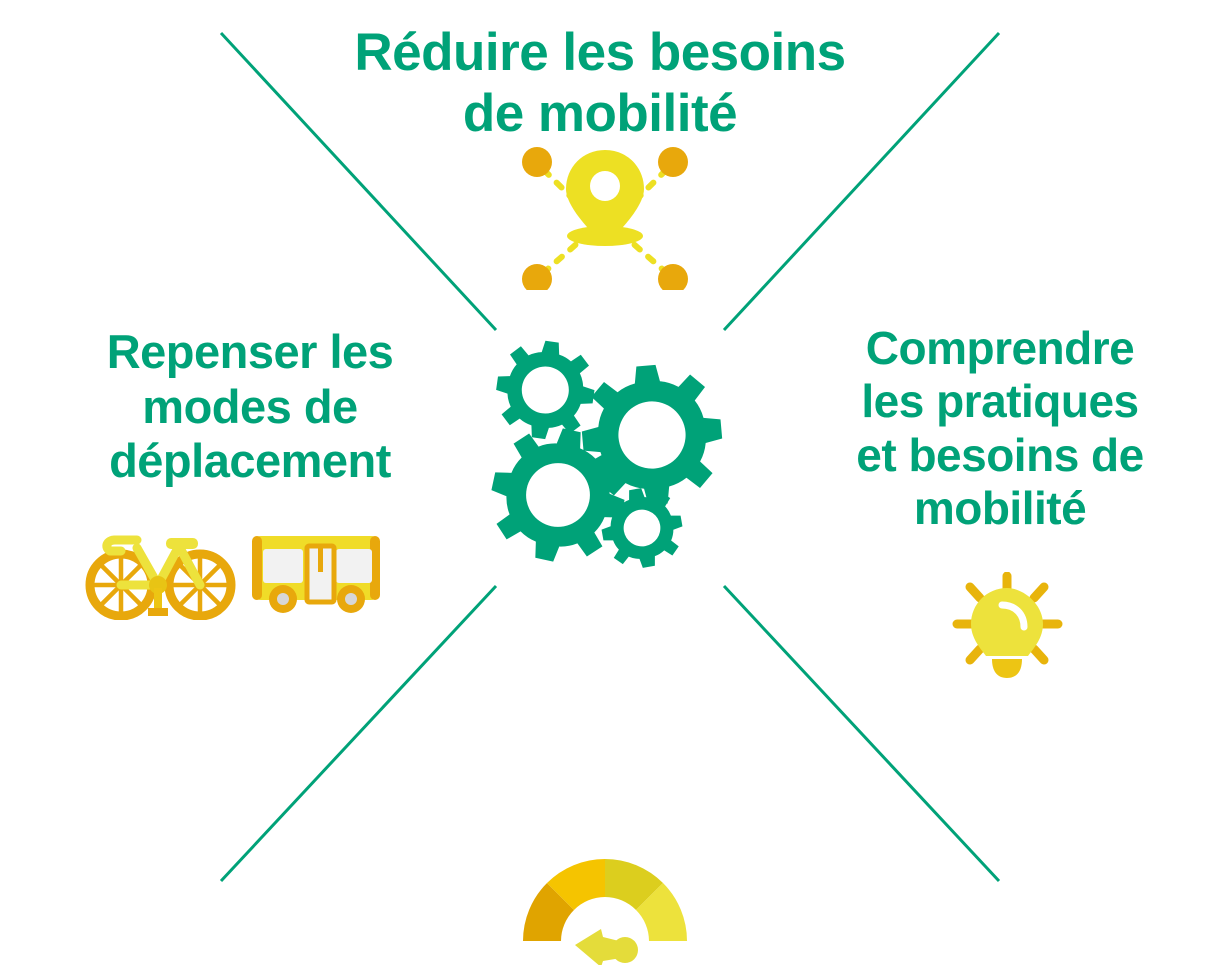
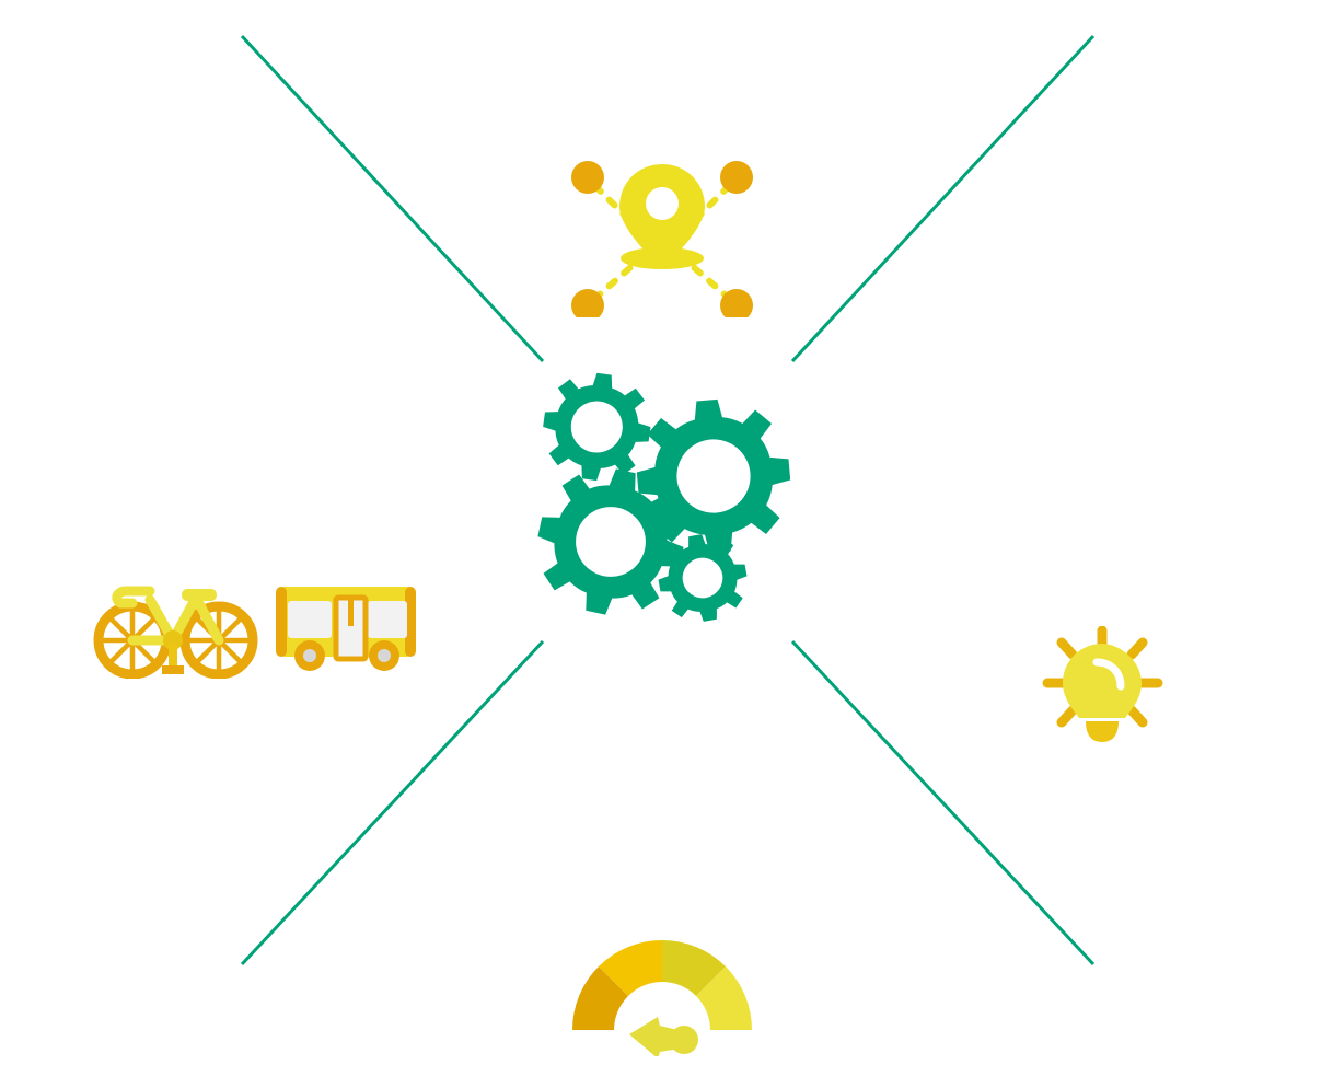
- Réduire les besoins
- de mobilité
- Repenser les
- modes de
- déplacement
- Comprendre
- les pratiques
- et besoins de
- mobilité
